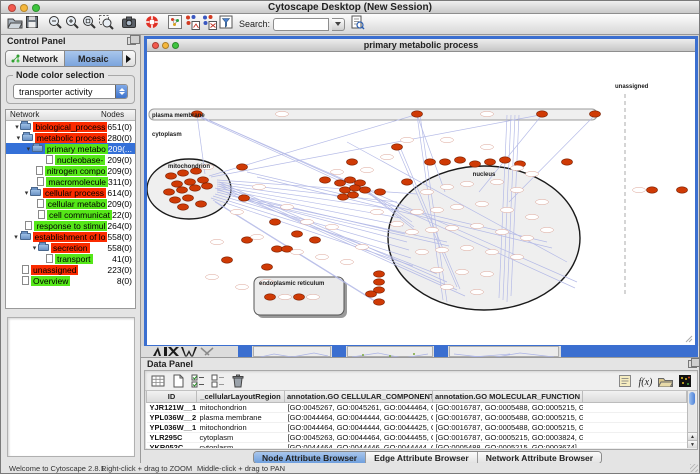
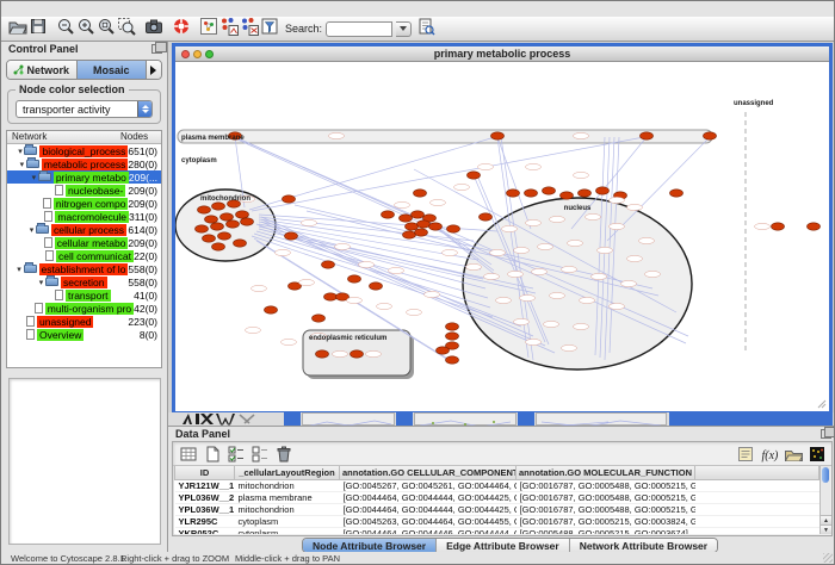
- Cytoscape Desktop (New Session)
  Search:
  Control Panel
  Network
  Mosaic
  Node color selection
  transporter activity
  Network
  Nodes
  biological_process
  651(0)
  metabolic process
  280(0)
  primary metabo
  209(...
  nucleobase-
  209(0)
  nitrogen compo
  209(0)
  macromolecule
  311(0)
  cellular process
  614(0)
  cellular metabo
  209(0)
  cell communicat
  22(0)
- response to stimul
- 264(0)
  establishment of lo
  558(0)
  secretion
  558(0)
  transport
  41(0)
+ multi-organism pro
+ 42(0)
  unassigned
  223(0)
  Overview
  8(0)
  primary metabolic process
  Data Panel
  f(x)
  ID	_cellularLayoutRegion	annotation.GO CELLULAR_COMPONEN	annotation.GO MOLECULAR_FUNCTION
  YJR121W__1	mitochondrion	[GO:0045267, GO:0045261, GO:0044464,	[GO:0016787, GO:0005488, GO:0005215, G
  YPL036W__2	plasma membrane	[GO:0044464, GO:0044444, GO:0044425,	[GO:0016787, GO:0005488, GO:0005215, G
  YPL036W__1	mitochondrion	[GO:0044464, GO:0044444, GO:0044425,	[GO:0016787, GO:0005488, GO:0005215, G
  YLR295C	cytoplasm	[GO:0045263, GO:0044464, GO:0044455,	[GO:0016787, GO:0005215, GO:0003824, G
  YKR052C	cytoplasm	[GO:0044464, GO:0044446, GO:0044444,	[GO:0005488, GO:0005215, GO:0003674]
  Node Attribute Browser
  Edge Attribute Browser
  Network Attribute Browser
  Welcome to Cytoscape 2.8.1
  Right-click + drag to ZOOM
  Middle-click + drag to PAN
